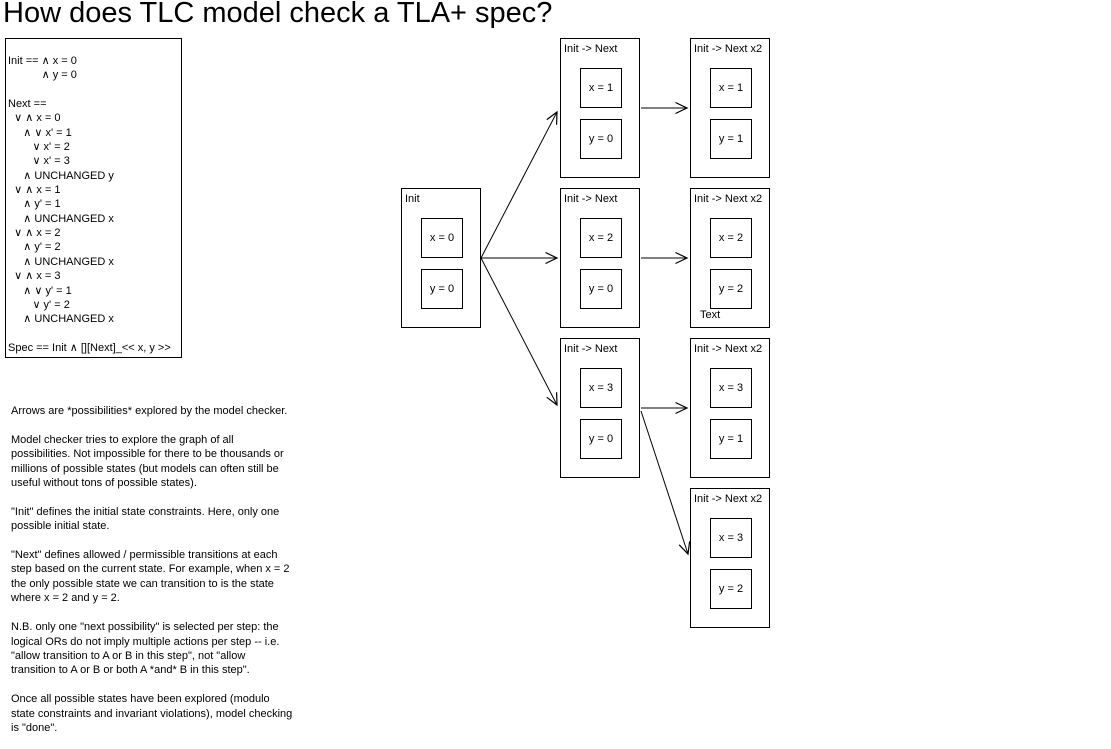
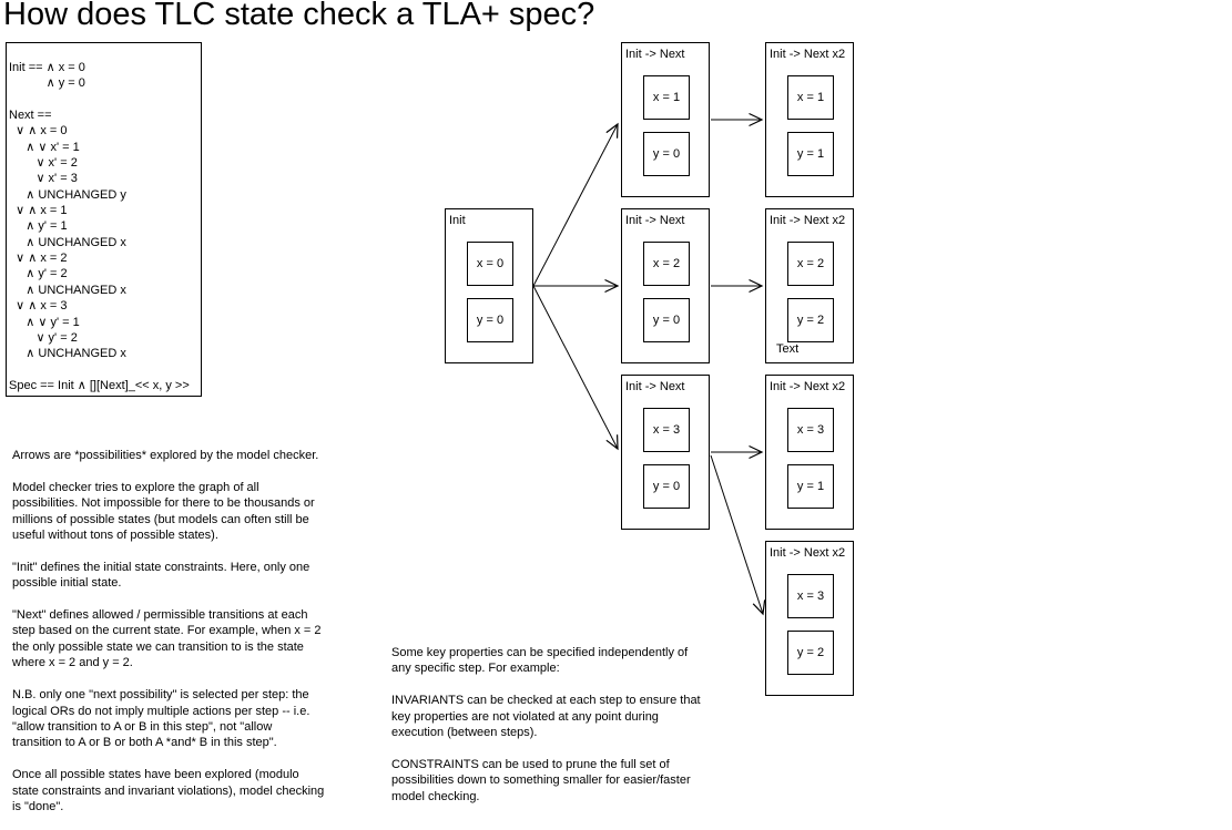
- How does TLC model check a TLA+ spec?
+ How does TLC state check a TLA+ spec?
  Init == ∧ x = 0
  ∧ y = 0
  Next ==
  ∨ ∧ x = 0
  ∧ ∨ x' = 1
  ∨ x' = 2
  ∨ x' = 3
  ∧ UNCHANGED y
  ∨ ∧ x = 1
  ∧ y' = 1
  ∧ UNCHANGED x
  ∨ ∧ x = 2
  ∧ y' = 2
  ∧ UNCHANGED x
  ∨ ∧ x = 3
  ∧ ∨ y' = 1
  ∨ y' = 2
  ∧ UNCHANGED x
  Spec == Init ∧ [][Next]_<< x, y >>
  Init
  x = 0
  y = 0
  Init -> Next
  x = 1
  y = 0
  Init -> Next
  x = 2
  y = 0
  Init -> Next
  x = 3
  y = 0
  Init -> Next x2
  x = 1
  y = 1
  Init -> Next x2
  x = 2
  y = 2
  Text
  Init -> Next x2
  x = 3
  y = 1
  Init -> Next x2
  x = 3
  y = 2
  Arrows are *possibilities* explored by the model checker.
  Model checker tries to explore the graph of all
  possibilities. Not impossible for there to be thousands or
  millions of possible states (but models can often still be
  useful without tons of possible states).
  "Init" defines the initial state constraints. Here, only one
  possible initial state.
  "Next" defines allowed / permissible transitions at each
  step based on the current state. For example, when x = 2
  the only possible state we can transition to is the state
  where x = 2 and y = 2.
  N.B. only one "next possibility" is selected per step: the
  logical ORs do not imply multiple actions per step -- i.e.
  "allow transition to A or B in this step", not "allow
  transition to A or B or both A *and* B in this step".
  Once all possible states have been explored (modulo
  state constraints and invariant violations), model checking
  is "done".
+ Some key properties can be specified independently of
+ any specific step. For example:
+ INVARIANTS can be checked at each step to ensure that
+ key properties are not violated at any point during
+ execution (between steps).
+ CONSTRAINTS can be used to prune the full set of
+ possibilities down to something smaller for easier/faster
+ model checking.
